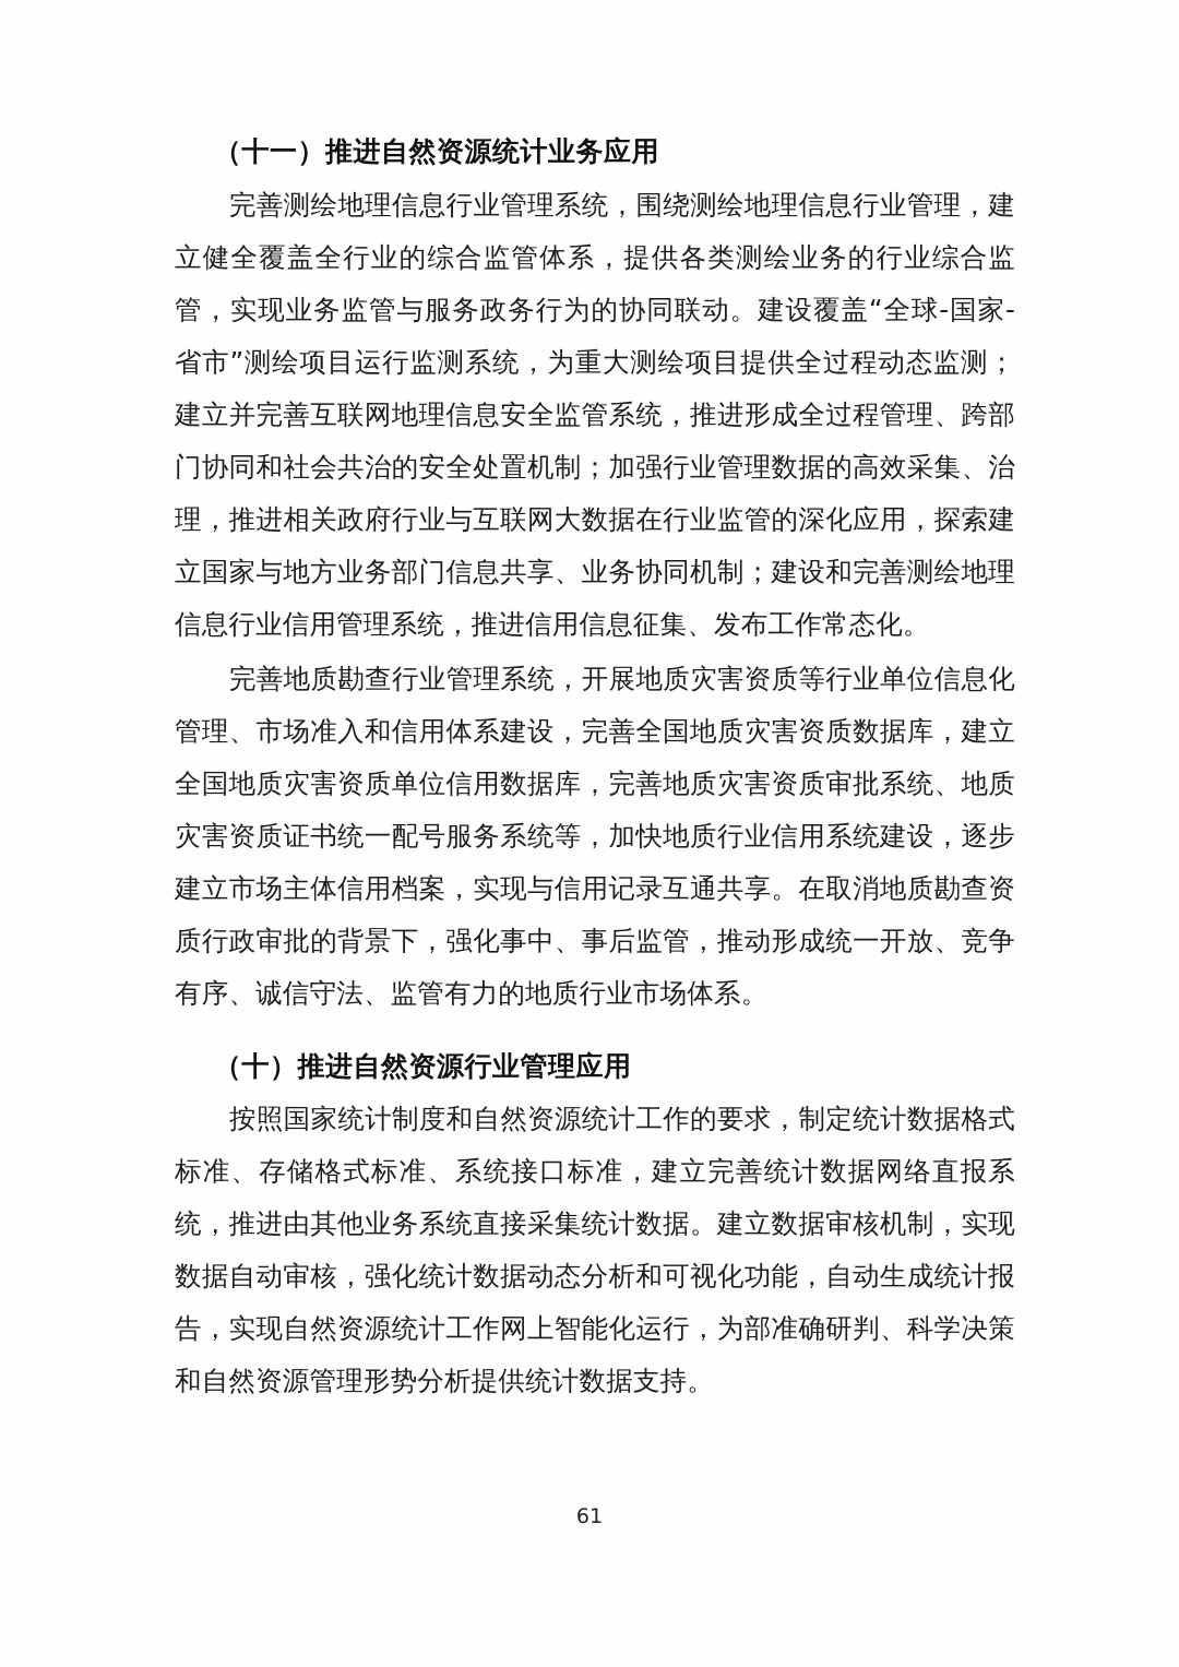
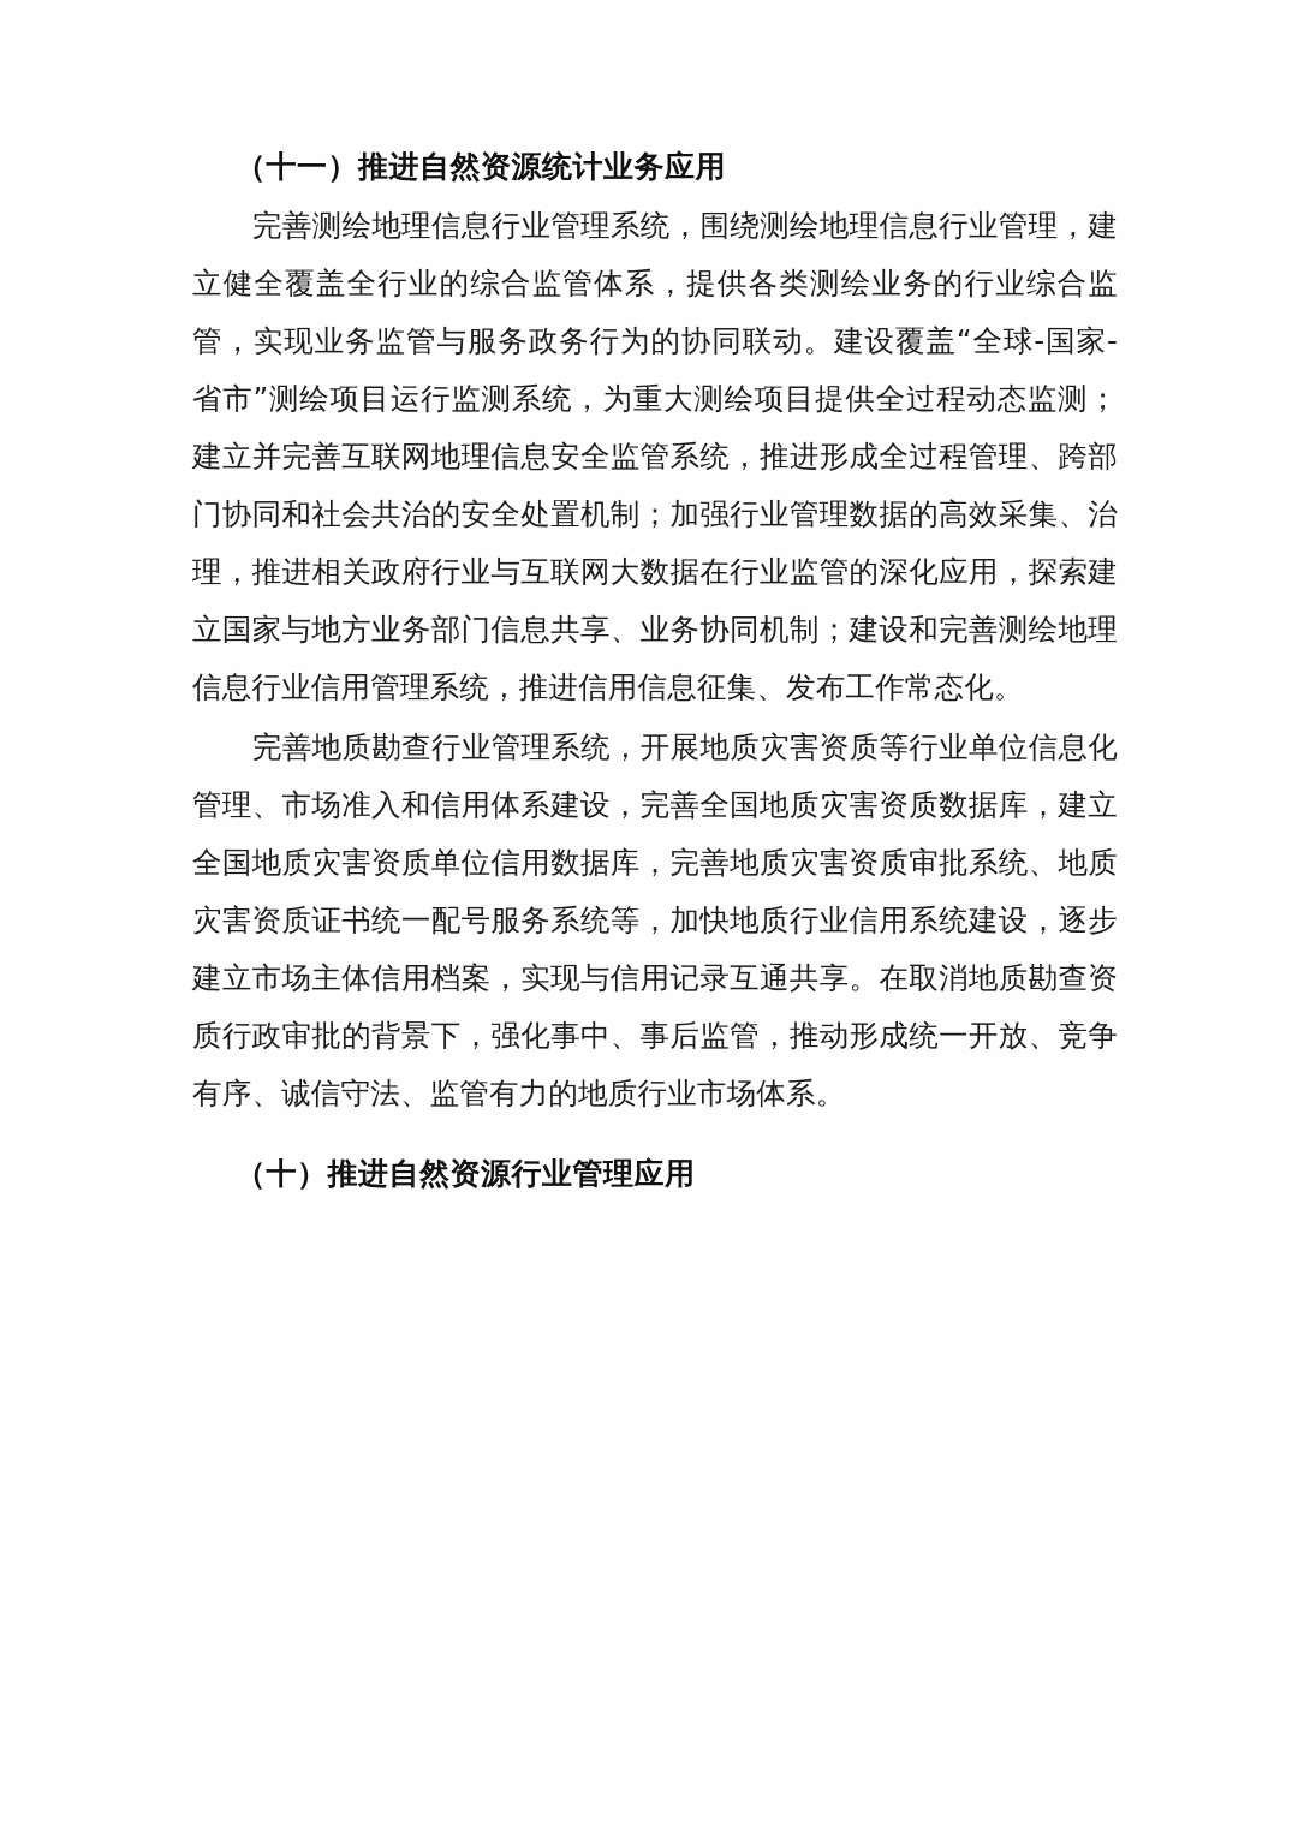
  （十一）推进自然资源统计业务应用
  完善测绘地理信息行业管理系统，围绕测绘地理信息行业管理，建立健全覆盖全行业的综合监管体系，提供各类测绘业务的行业综合监管，实现业务监管与服务政务行为的协同联动。建设覆盖“全球-国家-省市”测绘项目运行监测系统，为重大测绘项目提供全过程动态监测；建立并完善互联网地理信息安全监管系统，推进形成全过程管理、跨部门协同和社会共治的安全处置机制；加强行业管理数据的高效采集、治理，推进相关政府行业与互联网大数据在行业监管的深化应用，探索建立国家与地方业务部门信息共享、业务协同机制；建设和完善测绘地理信息行业信用管理系统，推进信用信息征集、发布工作常态化。
  完善地质勘查行业管理系统，开展地质灾害资质等行业单位信息化管理、市场准入和信用体系建设，完善全国地质灾害资质数据库，建立全国地质灾害资质单位信用数据库，完善地质灾害资质审批系统、地质灾害资质证书统一配号服务系统等，加快地质行业信用系统建设，逐步建立市场主体信用档案，实现与信用记录互通共享。在取消地质勘查资质行政审批的背景下，强化事中、事后监管，推动形成统一开放、竞争有序、诚信守法、监管有力的地质行业市场体系。
  （十）推进自然资源行业管理应用
- 按照国家统计制度和自然资源统计工作的要求，制定统计数据格式标准、存储格式标准、系统接口标准，建立完善统计数据网络直报系统，推进由其他业务系统直接采集统计数据。建立数据审核机制，实现数据自动审核，强化统计数据动态分析和可视化功能，自动生成统计报告，实现自然资源统计工作网上智能化运行，为部准确研判、科学决策和自然资源管理形势分析提供统计数据支持。
- 61
